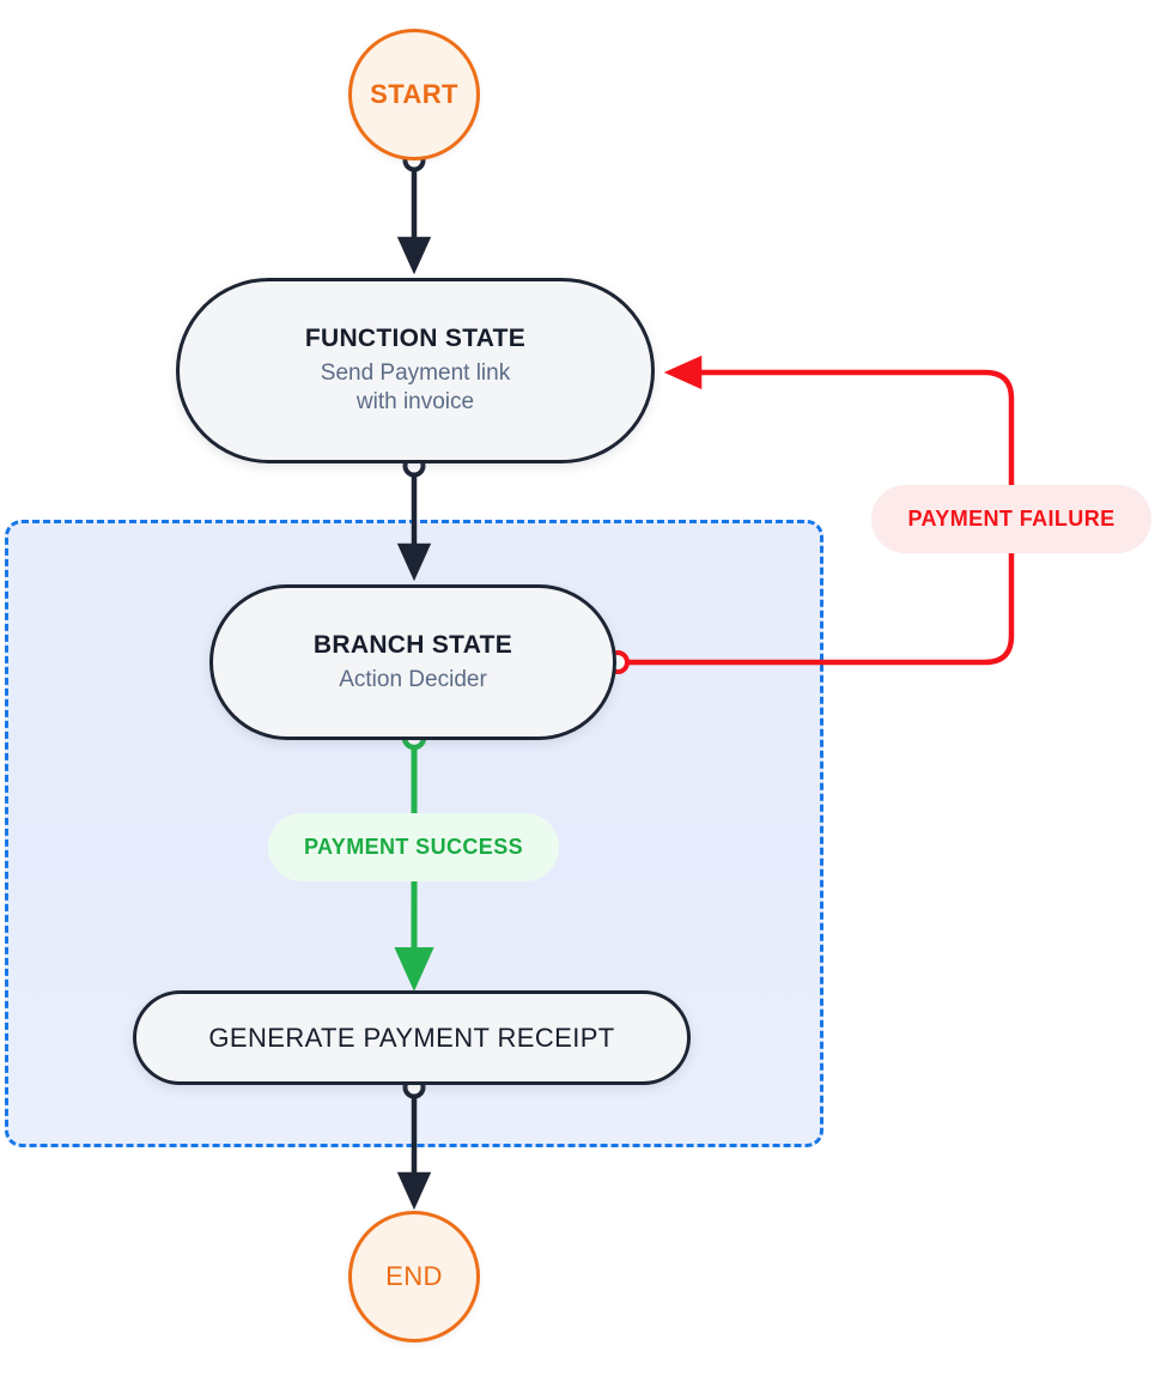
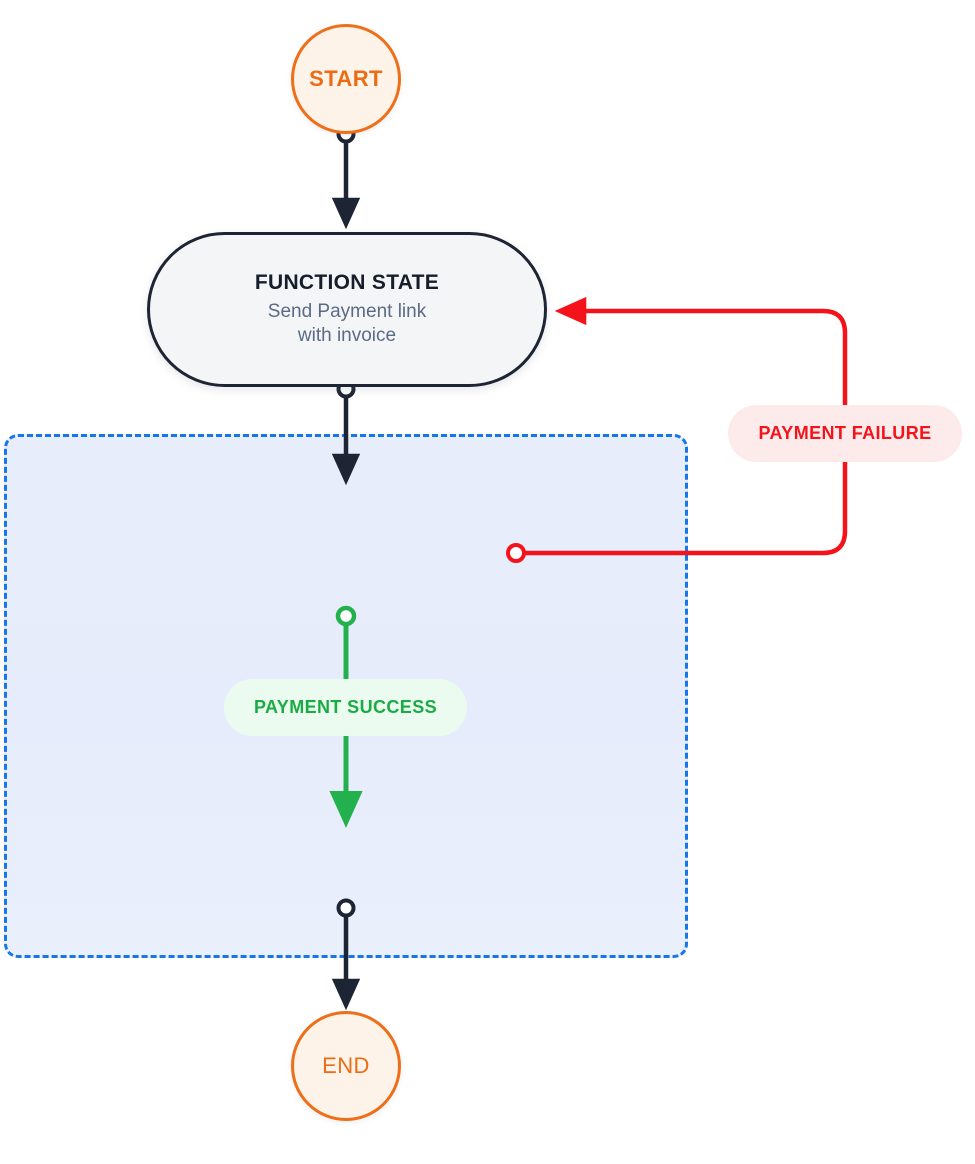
  START
  FUNCTION STATE
  Send Payment link
  with invoice
- BRANCH STATE
- Action Decider
- GENERATE PAYMENT RECEIPT
  END
  PAYMENT FAILURE
  PAYMENT SUCCESS
